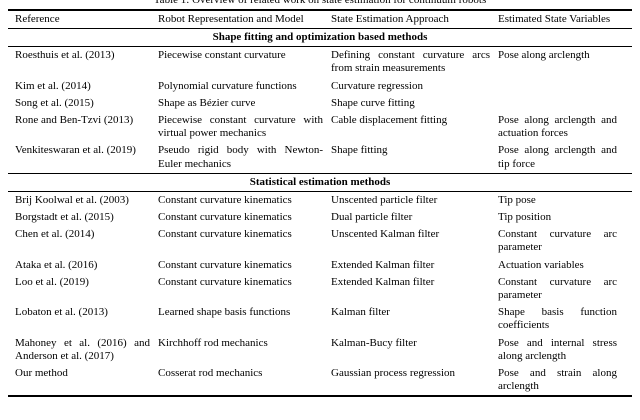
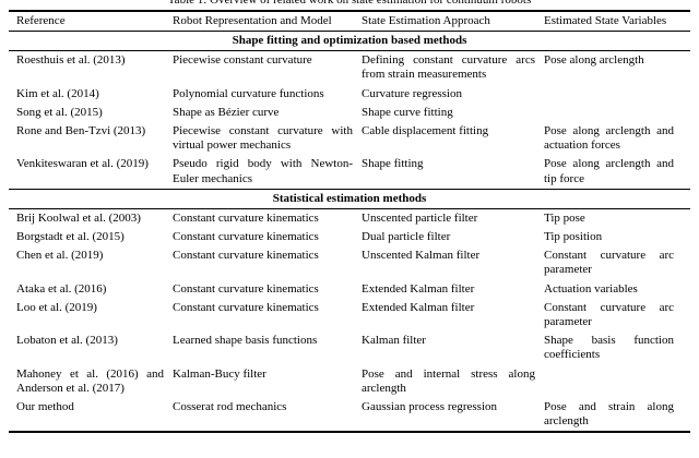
  Table 1: Overview of related work on state estimation for continuum robots
  Reference
  Robot Representation and Model
  State Estimation Approach
  Estimated State Variables
  Shape fitting and optimization based methods
  Roesthuis et al. (2013)
  Piecewise constant curvature
  Defining constant curvature arcs from strain measurements
  Pose along arclength
  Kim et al. (2014)
  Polynomial curvature functions
  Curvature regression
  Song et al. (2015)
  Shape as Bézier curve
  Shape curve fitting
  Rone and Ben-Tzvi (2013)
  Piecewise constant curvature with virtual power mechanics
  Cable displacement fitting
  Pose along arclength and actuation forces
  Venkiteswaran et al. (2019)
  Pseudo rigid body with Newton-Euler mechanics
  Shape fitting
  Pose along arclength and tip force
  Statistical estimation methods
  Brij Koolwal et al. (2003)
  Constant curvature kinematics
  Unscented particle filter
  Tip pose
  Borgstadt et al. (2015)
  Constant curvature kinematics
  Dual particle filter
  Tip position
- Chen et al. (2014)
+ Chen et al. (2019)
  Constant curvature kinematics
  Unscented Kalman filter
  Constant curvature arc parameter
  Ataka et al. (2016)
  Constant curvature kinematics
  Extended Kalman filter
  Actuation variables
  Loo et al. (2019)
  Constant curvature kinematics
  Extended Kalman filter
  Constant curvature arc parameter
  Lobaton et al. (2013)
  Learned shape basis functions
  Kalman filter
  Shape basis function coefficients
  Mahoney et al. (2016) and Anderson et al. (2017)
- Kirchhoff rod mechanics
  Kalman-Bucy filter
  Pose and internal stress along arclength
  Our method
  Cosserat rod mechanics
  Gaussian process regression
  Pose and strain along arclength
